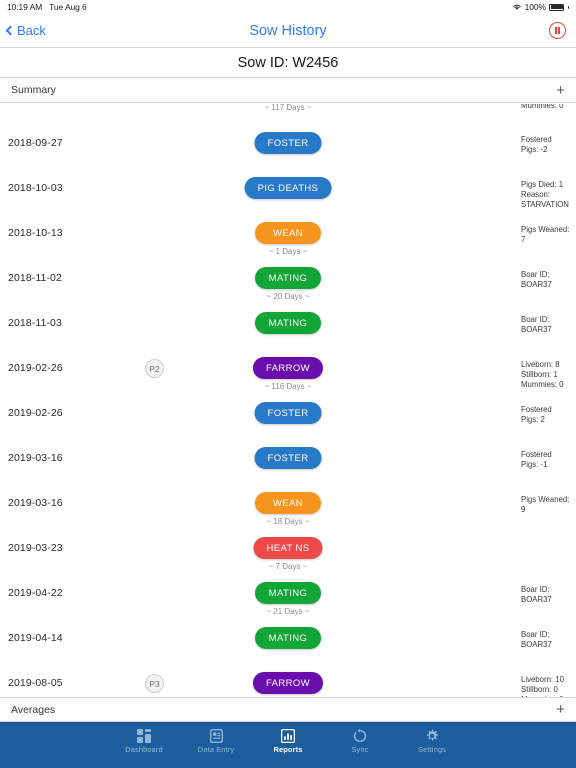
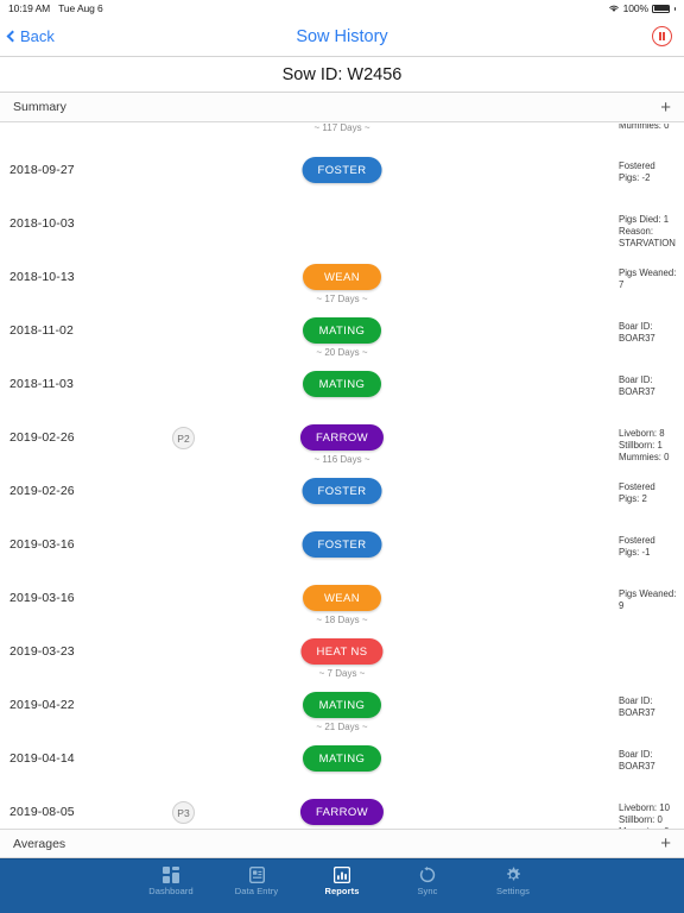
  10:19 AM
  Tue Aug 6
  100%
  Back
  Sow History
  Sow ID: W2456
  Summary
  +
  ~ 117 Days ~
  Mummies: 0
  2018-09-27
  FOSTER
  Fostered
  Pigs: -2
  2018-10-03
- PIG DEATHS
  Pigs Died: 1
  Reason:
  STARVATION
  2018-10-13
  WEAN
- ~ 1 Days ~
+ ~ 17 Days ~
  Pigs Weaned:
  7
  2018-11-02
  MATING
  ~ 20 Days ~
  Boar ID:
  BOAR37
  2018-11-03
  MATING
  Boar ID:
  BOAR37
  2019-02-26
  P2
  FARROW
  ~ 116 Days ~
  Liveborn: 8
  Stillborn: 1
  Mummies: 0
  2019-02-26
  FOSTER
  Fostered
  Pigs: 2
  2019-03-16
  FOSTER
  Fostered
  Pigs: -1
  2019-03-16
  WEAN
  ~ 18 Days ~
  Pigs Weaned:
  9
  2019-03-23
  HEAT NS
  ~ 7 Days ~
  2019-04-22
  MATING
  ~ 21 Days ~
  Boar ID:
  BOAR37
  2019-04-14
  MATING
  Boar ID:
  BOAR37
  2019-08-05
  P3
  FARROW
  Liveborn: 10
  Stillborn: 0
  Averages
  +
  Dashboard
  Data Entry
  Reports
  Sync
  Settings
